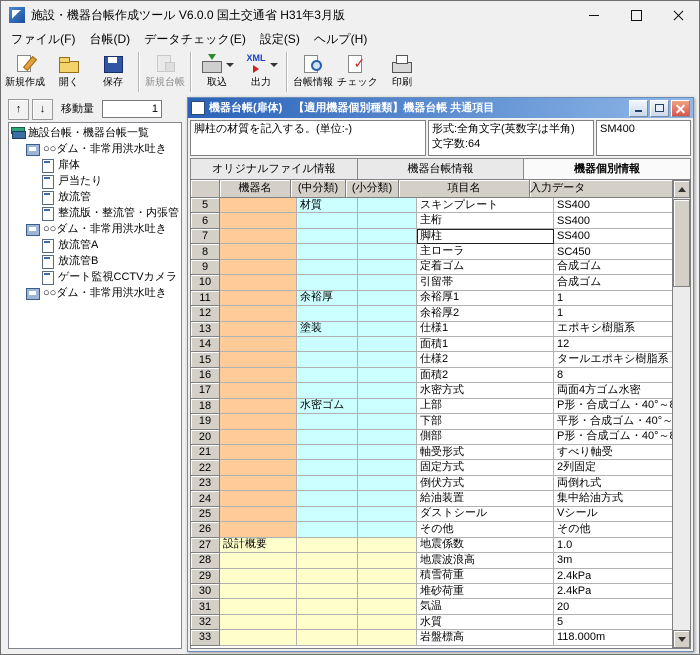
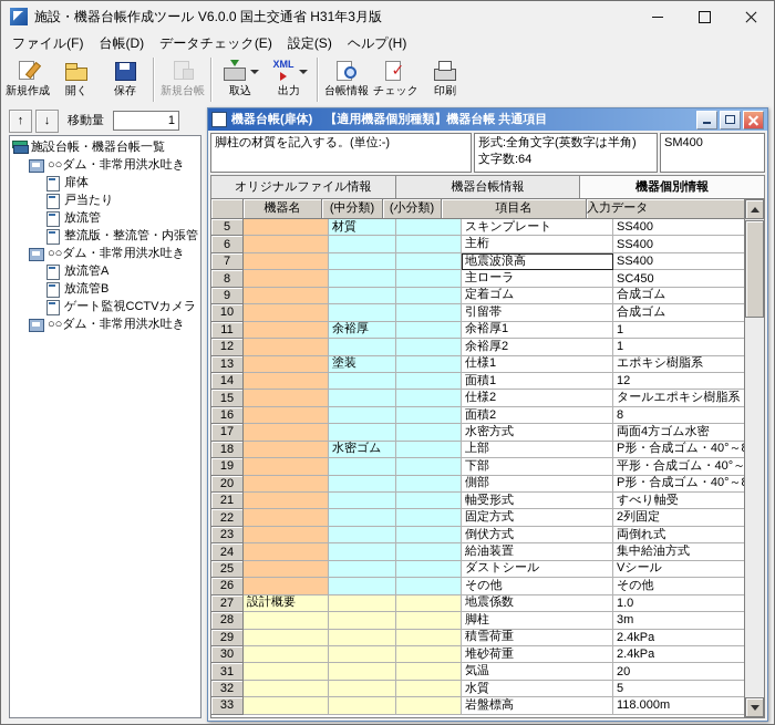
  施設・機器台帳作成ツール V6.0.0 国土交通省 H31年3月版
  ファイル(F)
  台帳(D)
  データチェック(E)
  設定(S)
  ヘルプ(H)
  新規作成
  開く
  保存
  新規台帳
  取込
  XML
  出力
  台帳情報
  チェック
  印刷
  ↑
  ↓
  移動量
  1
  施設台帳・機器台帳一覧
  ○○ダム・非常用洪水吐き
  扉体
  戸当たり
  放流管
  整流版・整流管・内張管
  ○○ダム・非常用洪水吐き
  放流管A
  放流管B
  ゲート監視CCTVカメラ
  ○○ダム・非常用洪水吐き
  機器台帳(扉体) 【適用機器個別種類】機器台帳 共通項目
  脚柱の材質を記入する。(単位:-)
  形式:全角文字(英数字は半角)
  文字数:64
  SM400
  オリジナルファイル情報
  機器台帳情報
  機器個別情報
  機器名
  (中分類)
  (小分類)
  項目名
  入力データ
  5
  材質
  スキンプレート
  SS400
  6
  主桁
  SS400
  7
- 脚柱
+ 地震波浪高
  SS400
  8
  主ローラ
  SC450
  9
  定着ゴム
  合成ゴム
  10
  引留帯
  合成ゴム
  11
  余裕厚
  余裕厚1
  1
  12
  余裕厚2
  1
  13
  塗装
  仕様1
  エポキシ樹脂系
  14
  面積1
  12
  15
  仕様2
  タールエポキシ樹脂系
  16
  面積2
  8
  17
  水密方式
  両面4方ゴム水密
  18
  水密ゴム
  上部
  P形・合成ゴム・40°～
  19
  下部
  平形・合成ゴム・40°～
  20
  側部
  P形・合成ゴム・40°～
  21
  軸受形式
  すべり軸受
  22
  固定方式
  2列固定
  23
  倒伏方式
  両倒れ式
  24
  給油装置
  集中給油方式
  25
  ダストシール
  Vシール
  26
  その他
  その他
  27
  設計概要
  地震係数
  1.0
  28
- 地震波浪高
+ 脚柱
  3m
  29
  積雪荷重
  2.4kPa
  30
  堆砂荷重
  2.4kPa
  31
  気温
  20
  32
  水質
  5
  33
  岩盤標高
  118.000m
